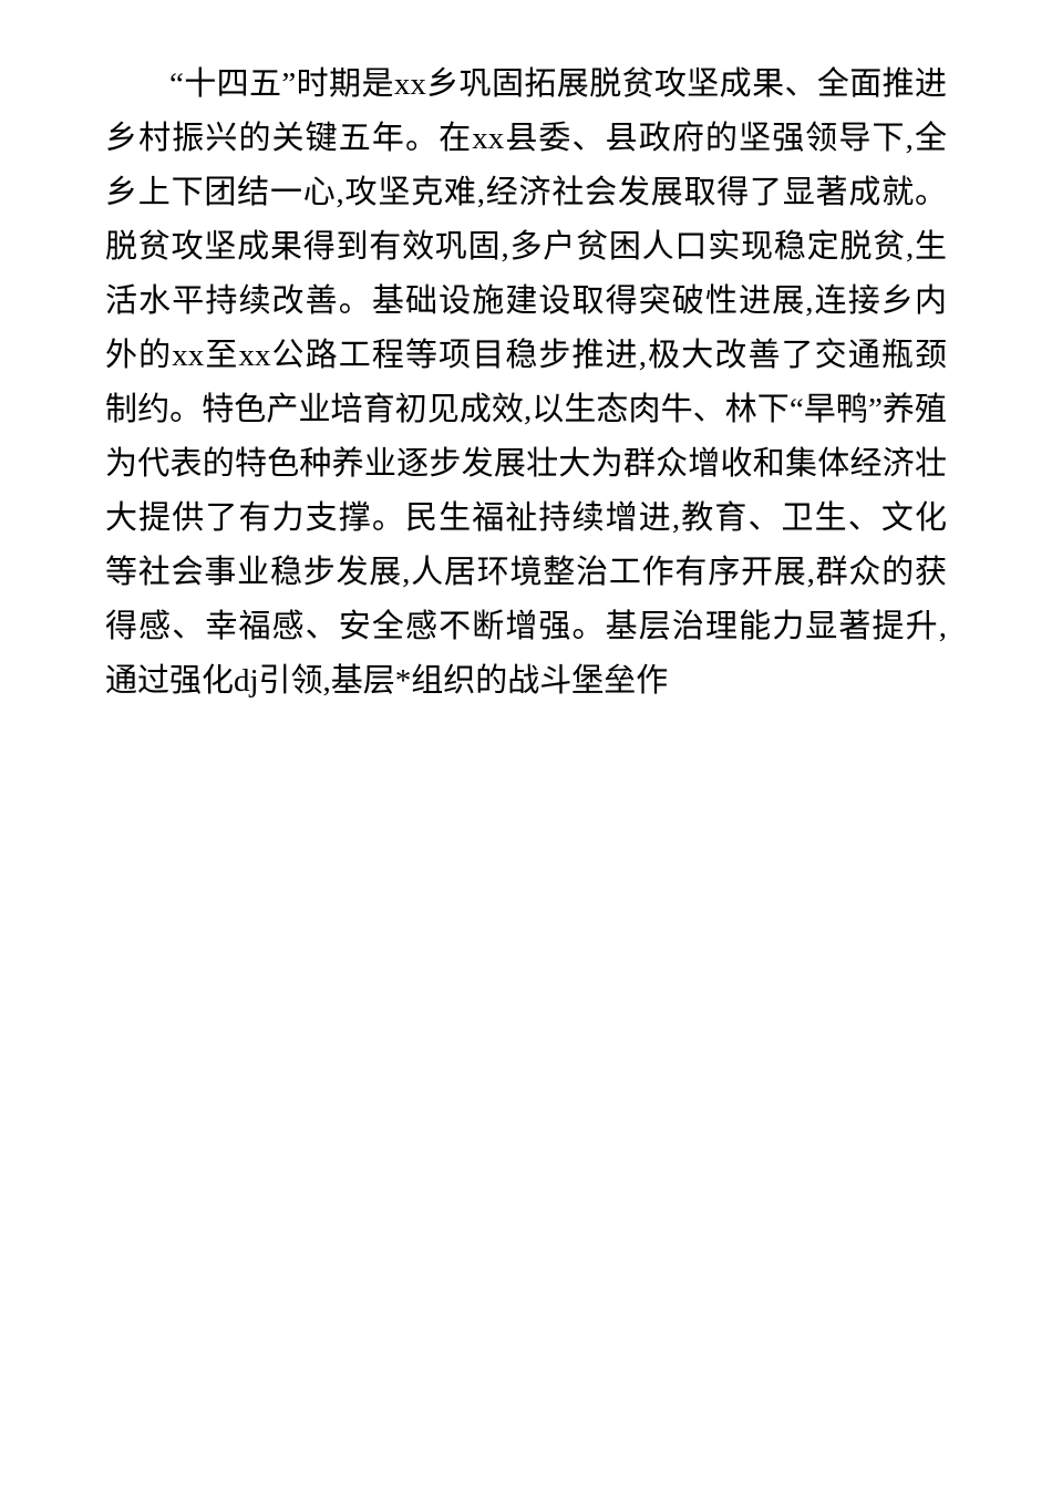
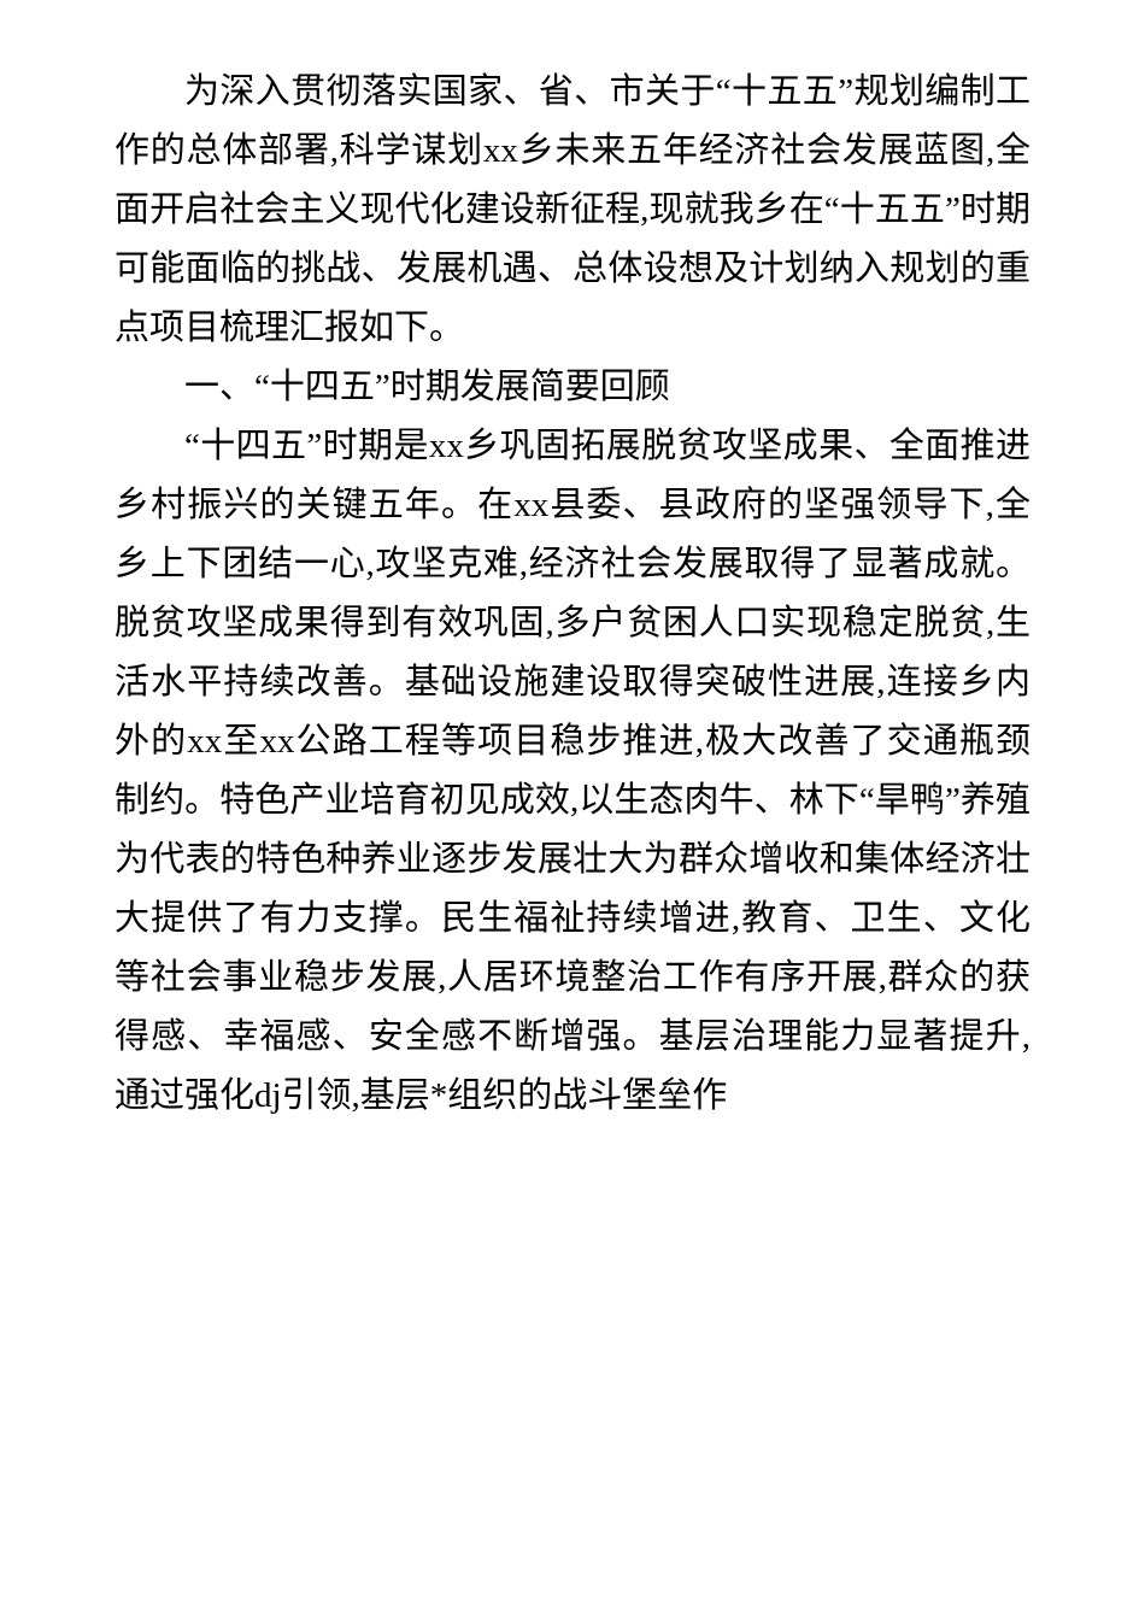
+ 为深入贯彻落实国家、省、市关于“十五五”规划编制工作的总体部署,科学谋划xx乡未来五年经济社会发展蓝图,全面开启社会主义现代化建设新征程,现就我乡在“十五五”时期可能面临的挑战、发展机遇、总体设想及计划纳入规划的重点项目梳理汇报如下。
+ 一、“十四五”时期发展简要回顾
  “十四五”时期是xx乡巩固拓展脱贫攻坚成果、全面推进乡村振兴的关键五年。在xx县委、县政府的坚强领导下,全乡上下团结一心,攻坚克难,经济社会发展取得了显著成就。脱贫攻坚成果得到有效巩固,多户贫困人口实现稳定脱贫,生活水平持续改善。基础设施建设取得突破性进展,连接乡内外的xx至xx公路工程等项目稳步推进,极大改善了交通瓶颈制约。特色产业培育初见成效,以生态肉牛、林下“旱鸭”养殖为代表的特色种养业逐步发展壮大为群众增收和集体经济壮大提供了有力支撑。民生福祉持续增进,教育、卫生、文化等社会事业稳步发展,人居环境整治工作有序开展,群众的获得感、幸福感、安全感不断增强。基层治理能力显著提升,通过强化dj引领,基层*组织的战斗堡垒作
